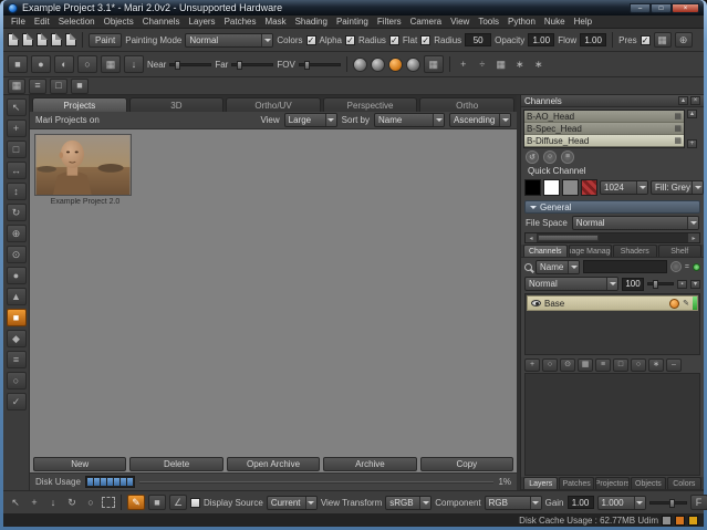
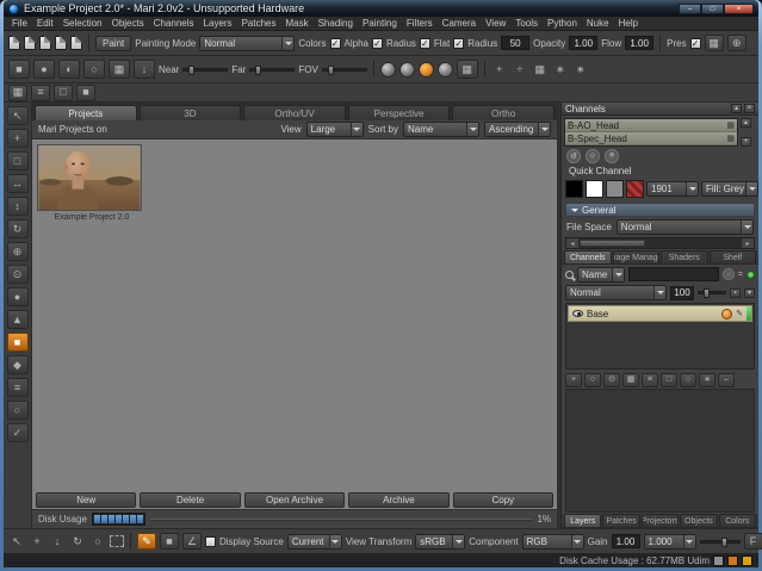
- Example Project 3.1* - Mari 2.0v2 - Unsupported Hardware
+ Example Project 2.0* - Mari 2.0v2 - Unsupported Hardware
  File
  Edit
  Selection
  Objects
  Channels
  Layers
  Patches
  Mask
  Shading
  Painting
  Filters
  Camera
  View
  Tools
  Python
  Nuke
  Help
  Paint
  Painting Mode
  Normal
  Colors
  ✓
  Alpha
  ✓
  Radius
  ✓
  Flat
  ✓
  Radius
  50
  Opacity
  1.00
  Flow
  1.00
  Pres
  ✓
  ▦
  ⊕
  ■
  ●
  ◐
  ○
  ▦
  ↓
  Near
  Far
  FOV
  ▦
  +
  ÷
  ▦
  ∗
  ∗
  ▦
  ≡
  □
  ■
  ↖
  +
  □
  ↔
  ↕
  ↻
  ⊕
  ⊙
  ●
  ▲
  ■
  ◆
  ≡
  ○
  ✓
  Projects
  3D
  Ortho/UV
  Perspective
  Ortho
  Mari Projects on
  View
  Large
  Sort by
  Name
  Ascending
  New
  Delete
  Open Archive
  Archive
  Copy
  Disk Usage
  1%
  Channels
  B-AO_Head
  B-Spec_Head
- B-Diffuse_Head
  Quick Channel
- 1024
+ 1901
  Fill: Grey
  General
  File Space
  Normal
  Name
  Normal
  100
  Base
  ↖
  +
  ↓
  ↻
  ○
  ✎
  ■
  ∠
  Display Source
  Current
  View Transform
  sRGB
  Component
  RGB
  Gain
  1.00
  1.000
  F
  Disk Cache Usage : 62.77MB Udim
